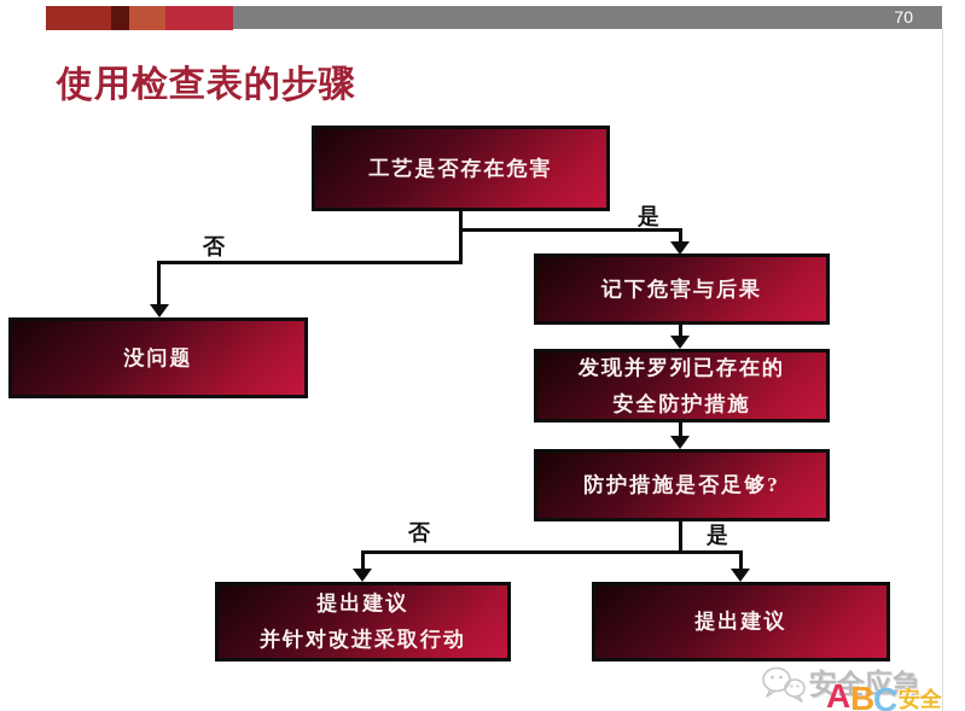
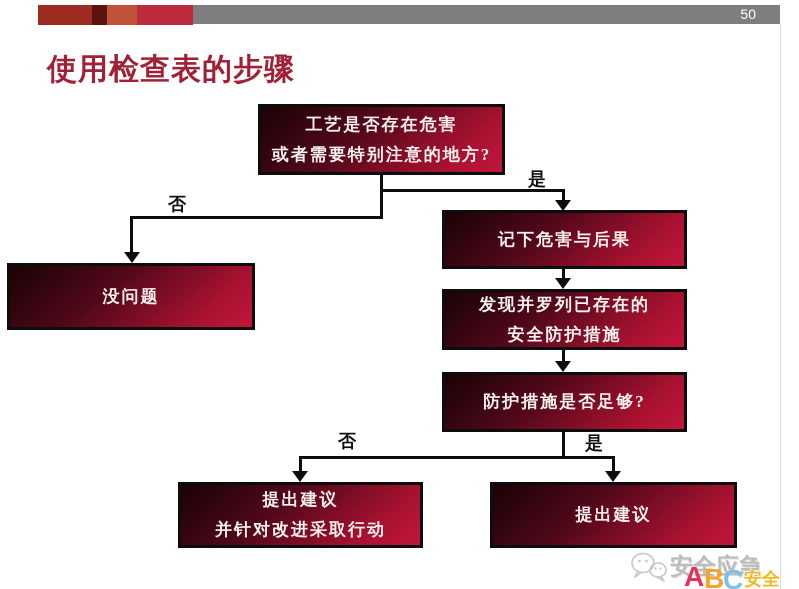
- 70
+ 50
  使用检查表的步骤
  工艺是否存在危害
+ 或者需要特别注意的地方?
  没问题
  记下危害与后果
  发现并罗列已存在的
  安全防护措施
  防护措施是否足够?
  提出建议
  并针对改进采取行动
  提出建议
  否
  是
  否
  是
  安全应急
  A
  B
  C
  安全
